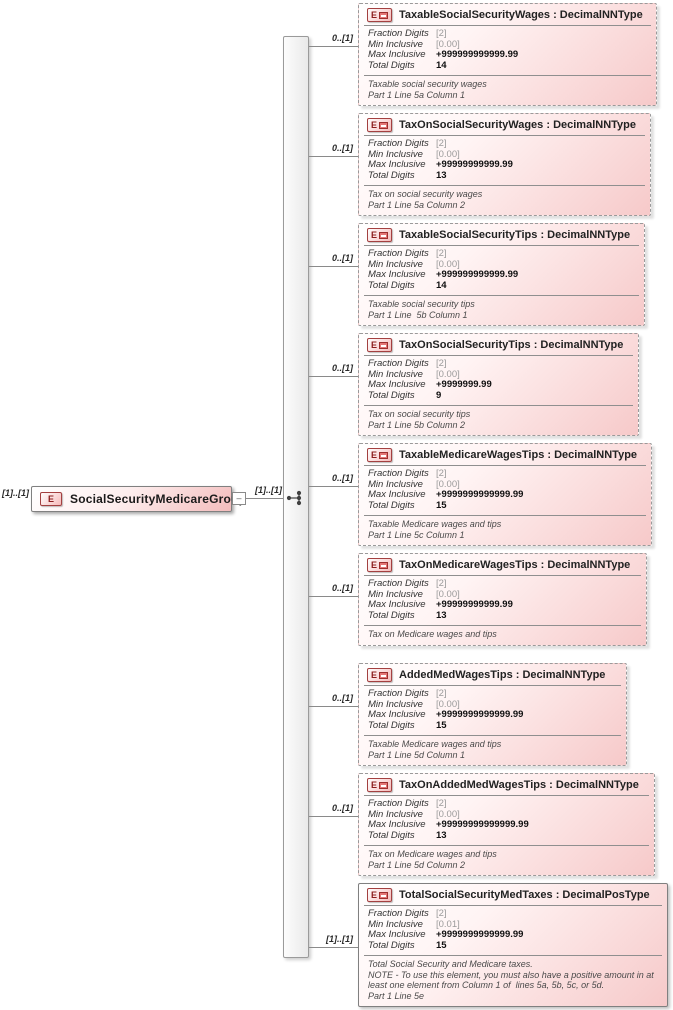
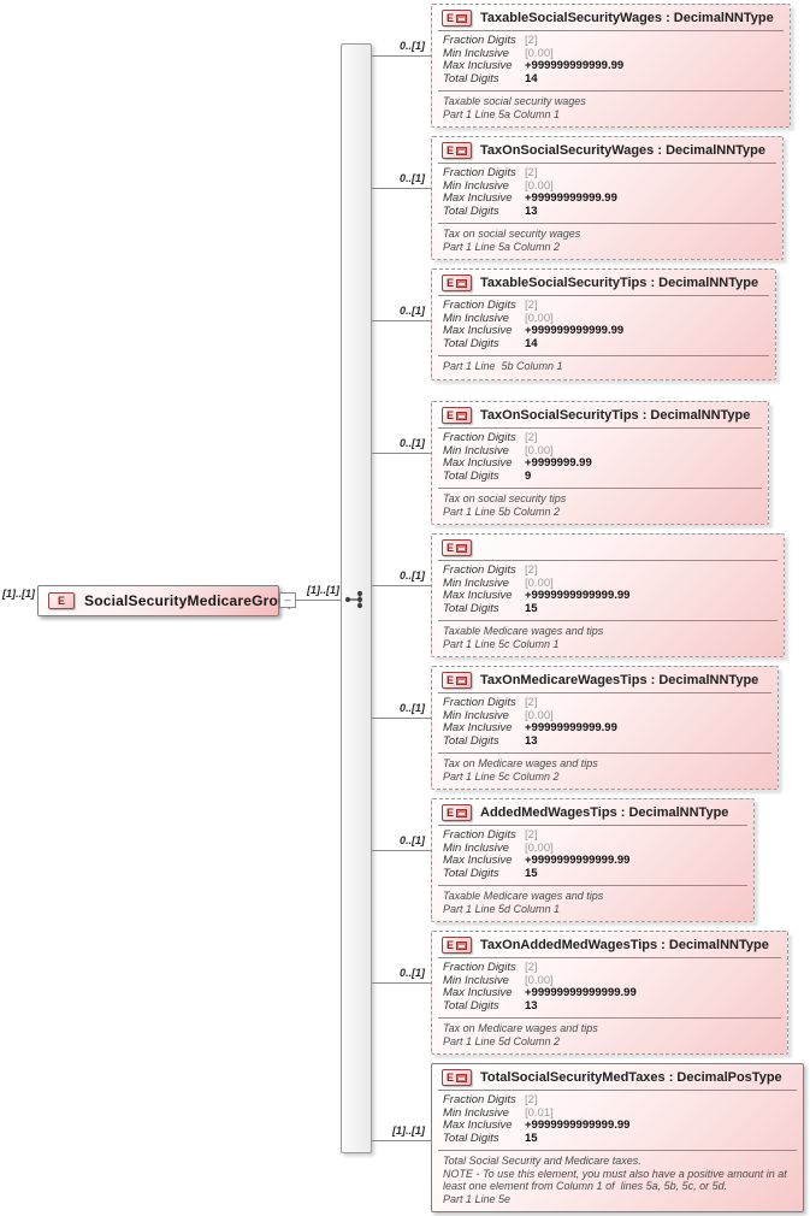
  [1]..[1]
  E
  SocialSecurityMedicareGro
  –
  [1]..[1]
  0..[1]
  E
  TaxableSocialSecurityWages : DecimalNNType
  Fraction Digits
  [2]
  Min Inclusive
  [0.00]
  Max Inclusive
  +999999999999.99
  Total Digits
  14
  Taxable social security wages
  Part 1 Line 5a Column 1
  0..[1]
  E
  TaxOnSocialSecurityWages : DecimalNNType
  Fraction Digits
  [2]
  Min Inclusive
  [0.00]
  Max Inclusive
  +99999999999.99
  Total Digits
  13
  Tax on social security wages
  Part 1 Line 5a Column 2
  0..[1]
  E
  TaxableSocialSecurityTips : DecimalNNType
  Fraction Digits
  [2]
  Min Inclusive
  [0.00]
  Max Inclusive
  +999999999999.99
  Total Digits
  14
- Taxable social security tips
  Part 1 Line 5b Column 1
  0..[1]
  E
  TaxOnSocialSecurityTips : DecimalNNType
  Fraction Digits
  [2]
  Min Inclusive
  [0.00]
  Max Inclusive
  +9999999.99
  Total Digits
  9
  Tax on social security tips
  Part 1 Line 5b Column 2
  0..[1]
  E
- TaxableMedicareWagesTips : DecimalNNType
  Fraction Digits
  [2]
  Min Inclusive
  [0.00]
  Max Inclusive
  +9999999999999.99
  Total Digits
  15
  Taxable Medicare wages and tips
  Part 1 Line 5c Column 1
  0..[1]
  E
  TaxOnMedicareWagesTips : DecimalNNType
  Fraction Digits
  [2]
  Min Inclusive
  [0.00]
  Max Inclusive
  +99999999999.99
  Total Digits
  13
  Tax on Medicare wages and tips
+ Part 1 Line 5c Column 2
  0..[1]
  E
  AddedMedWagesTips : DecimalNNType
  Fraction Digits
  [2]
  Min Inclusive
  [0.00]
  Max Inclusive
  +9999999999999.99
  Total Digits
  15
  Taxable Medicare wages and tips
  Part 1 Line 5d Column 1
  0..[1]
  E
  TaxOnAddedMedWagesTips : DecimalNNType
  Fraction Digits
  [2]
  Min Inclusive
  [0.00]
  Max Inclusive
  +99999999999999.99
  Total Digits
  13
  Tax on Medicare wages and tips
  Part 1 Line 5d Column 2
  [1]..[1]
  E
  TotalSocialSecurityMedTaxes : DecimalPosType
  Fraction Digits
  [2]
  Min Inclusive
  [0.01]
  Max Inclusive
  +9999999999999.99
  Total Digits
  15
  Total Social Security and Medicare taxes.
  NOTE - To use this element, you must also have a positive amount in at least one element from Column 1 of lines 5a, 5b, 5c, or 5d.
  Part 1 Line 5e
